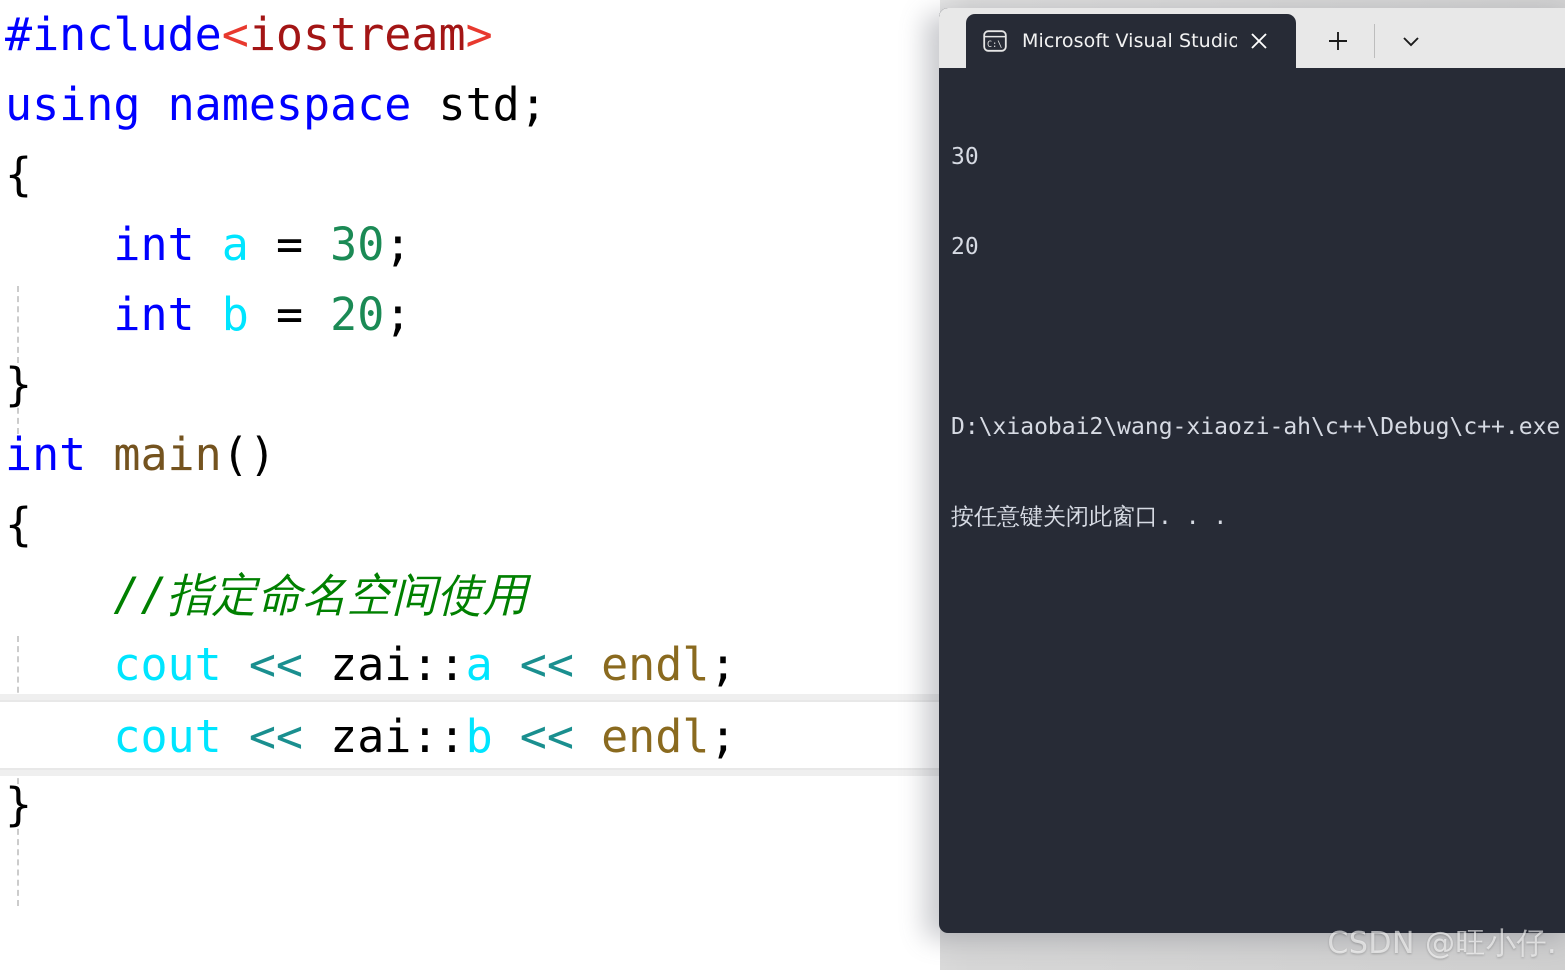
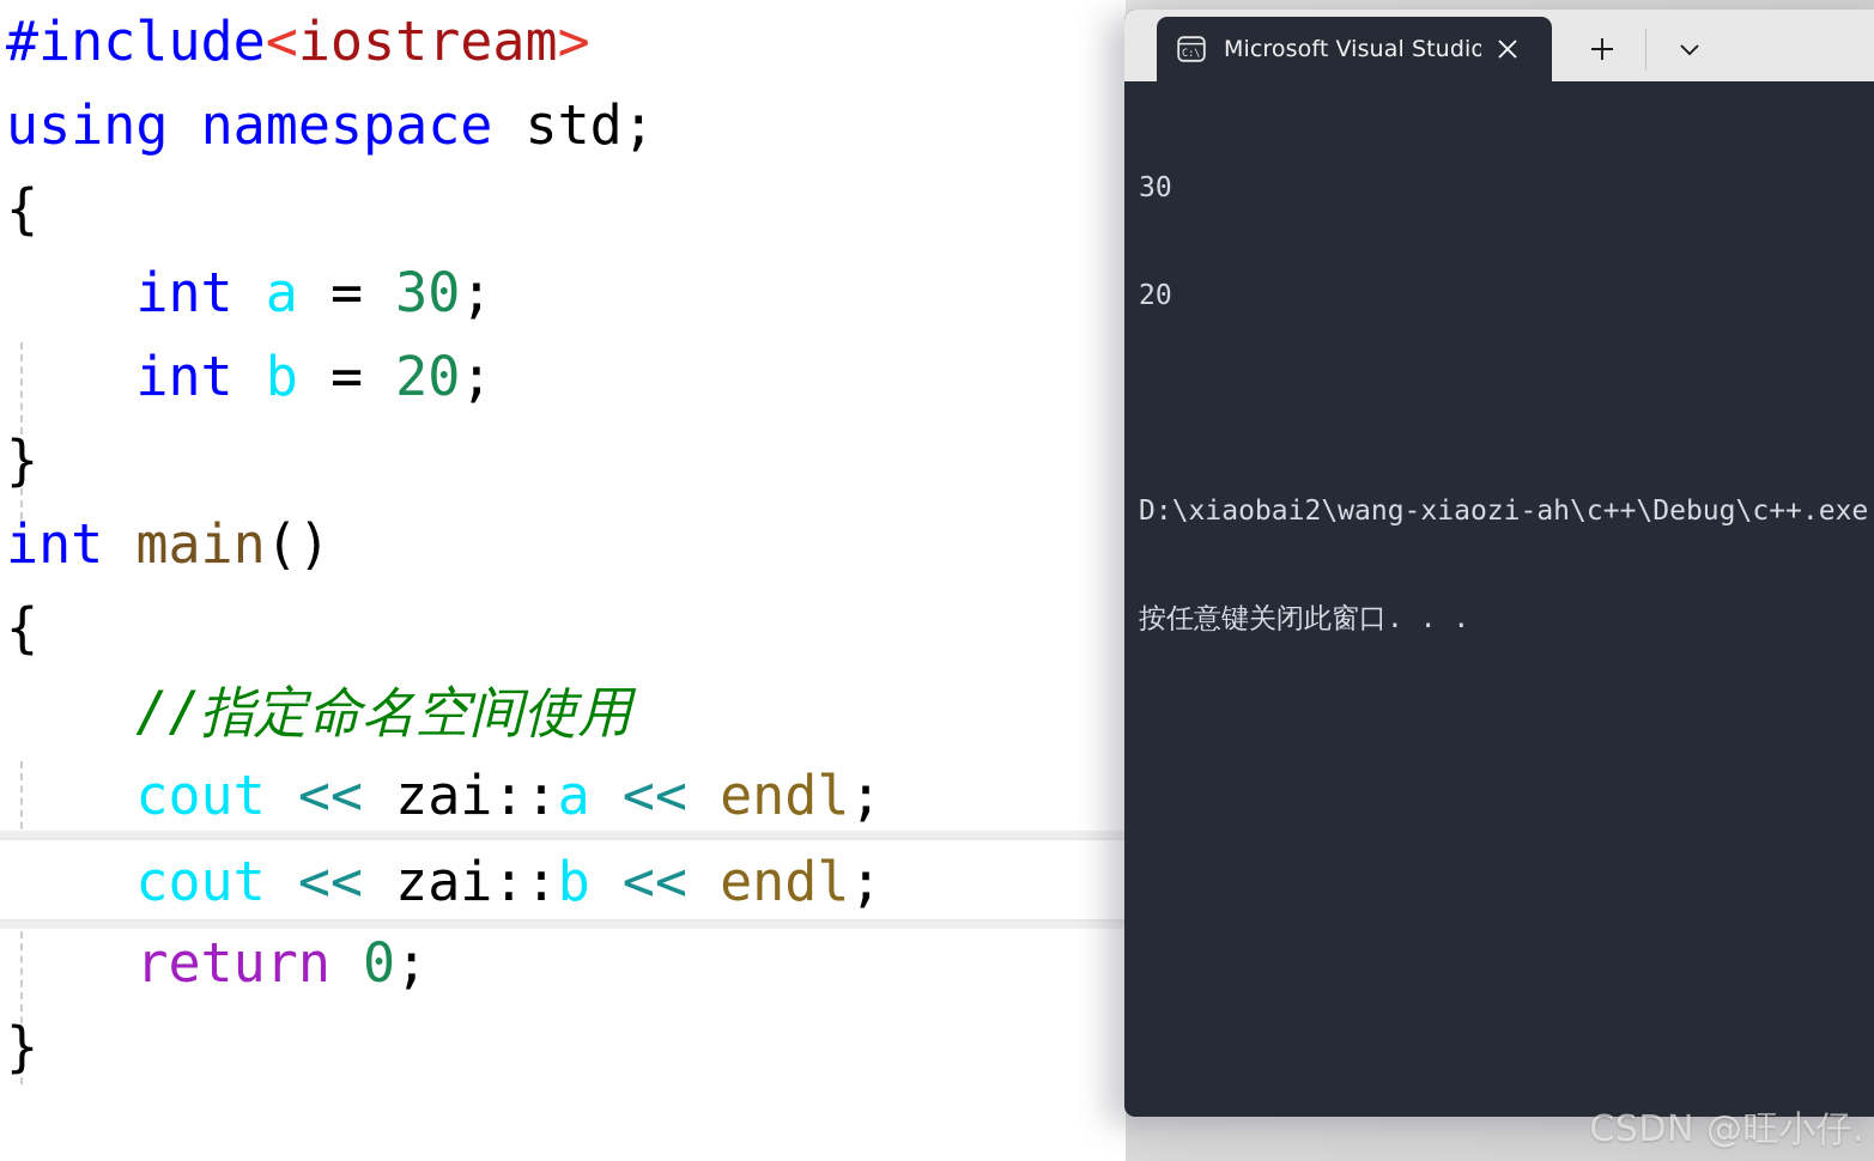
  #include<iostream>
  using namespace std;
  {
  int a = 30;
  int b = 20;
  }
  int main()
  {
  //指定命名空间使用
  cout << zai::a << endl;
  cout << zai::b << endl;
+ return 0;
  }
  C:\
  Microsoft Visual Studio
  30
  20
  D:\xiaobai2\wang-xiaozi-ah\c++\Debug\c++.exe
  按任意键关闭此窗口. . .
  CSDN @旺小仔.
